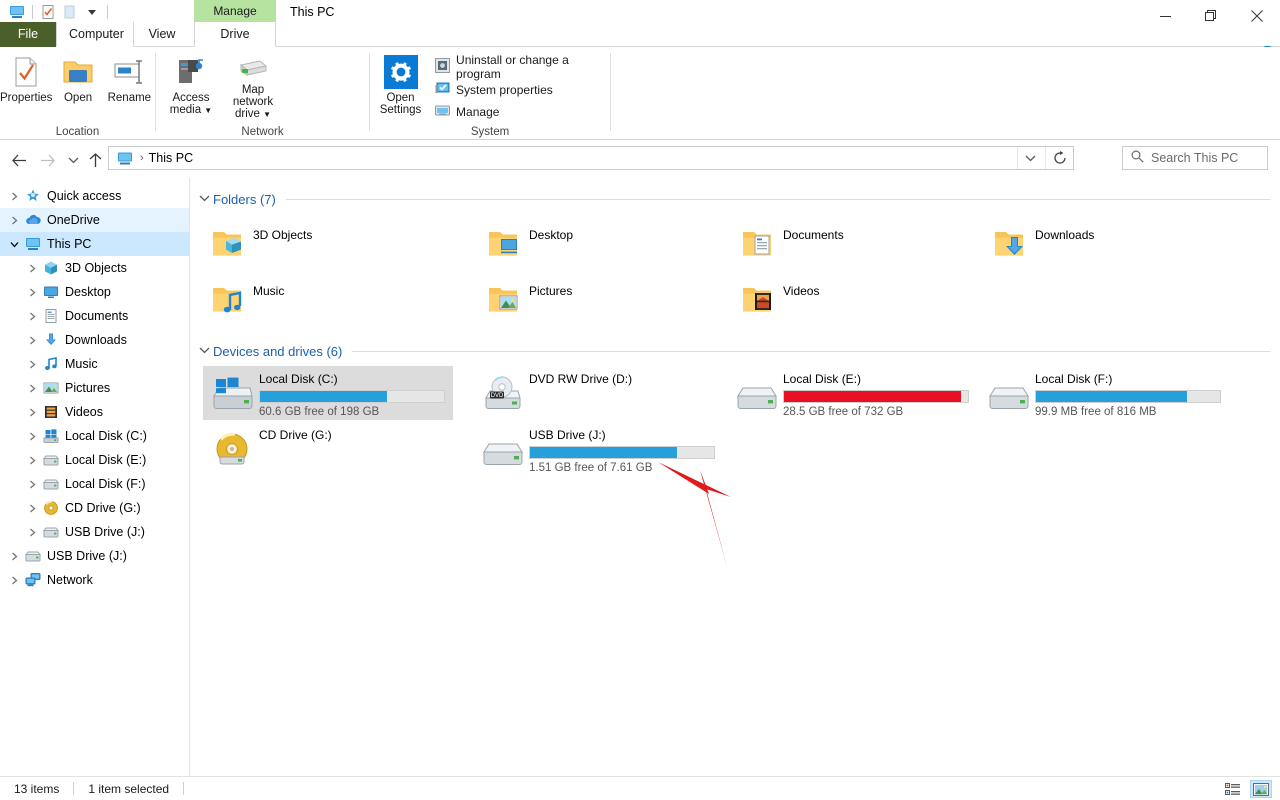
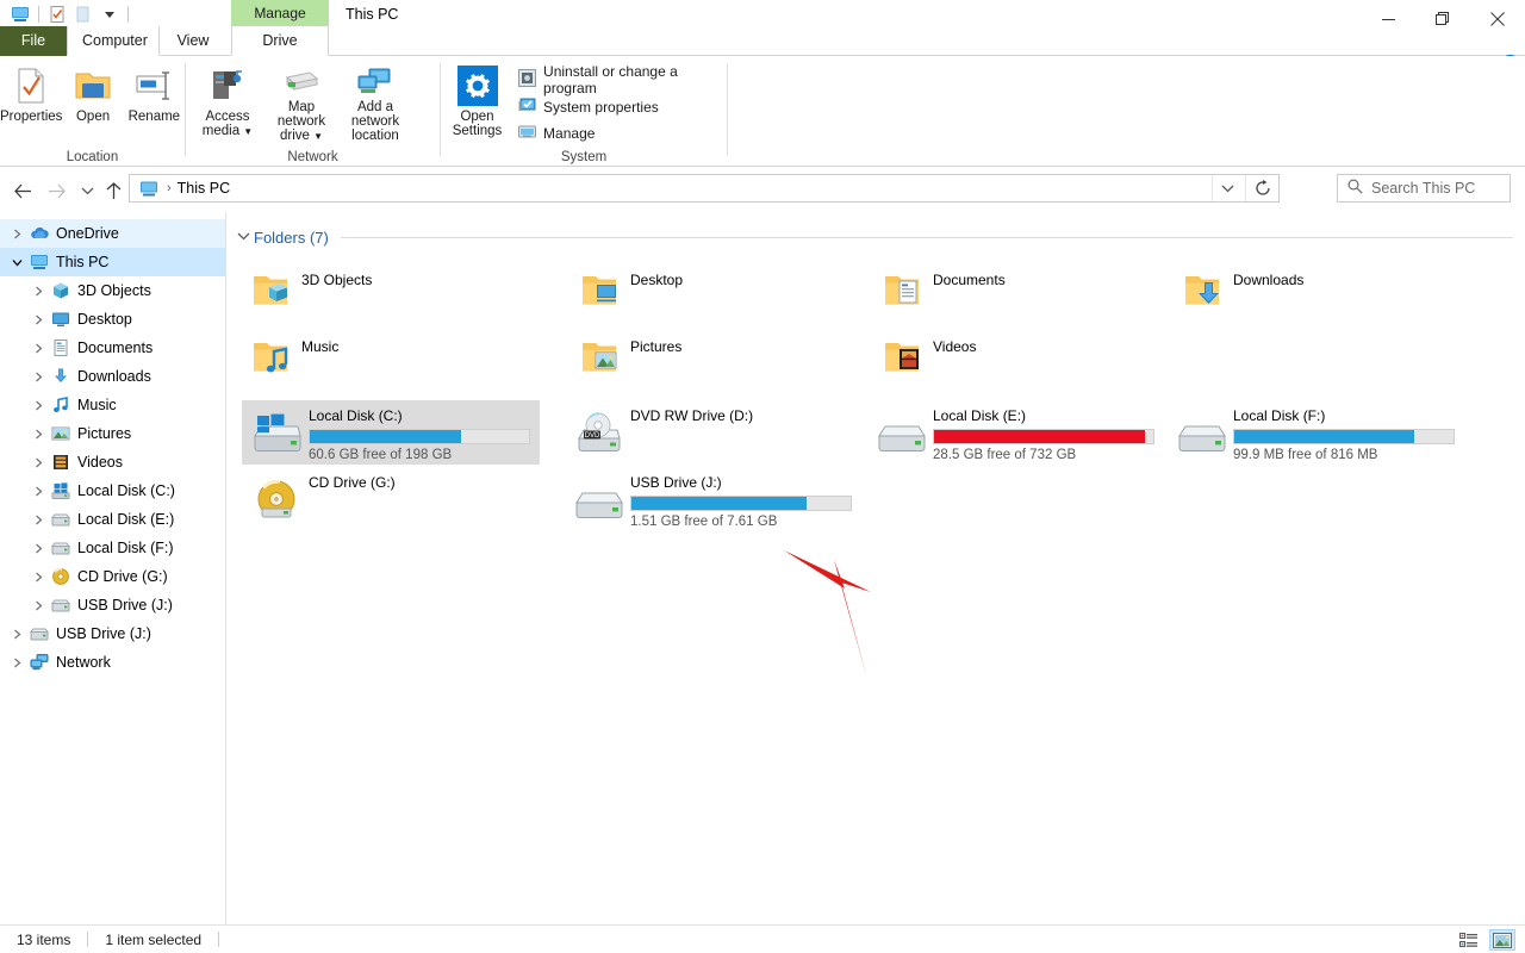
  Manage
  This PC
  File
  Computer
  View
  Properties
  Open
  Rename
  Location
  Access media ▼
  Map network drive ▼
+ Add a network location
  Network
  Open
  Settings
  Uninstall or change a program
  System properties
  Manage
  System
  ›
  This PC
  Search This PC
- Quick access
  OneDrive
  This PC
  3D Objects
  Desktop
  Documents
  Downloads
  Music
  Pictures
  Videos
  Local Disk (C:)
  Local Disk (E:)
  Local Disk (F:)
  CD Drive (G:)
  USB Drive (J:)
  USB Drive (J:)
  Network
  Folders (7)
  3D Objects
  Desktop
  Documents
  Downloads
  Music
  Pictures
  Videos
- Devices and drives (6)
  Local Disk (C:)
  60.6 GB free of 198 GB
  DVD RW Drive (D:)
  Local Disk (E:)
  28.5 GB free of 732 GB
  Local Disk (F:)
  99.9 MB free of 816 MB
  CD Drive (G:)
  USB Drive (J:)
  1.51 GB free of 7.61 GB
  13 items
  1 item selected
